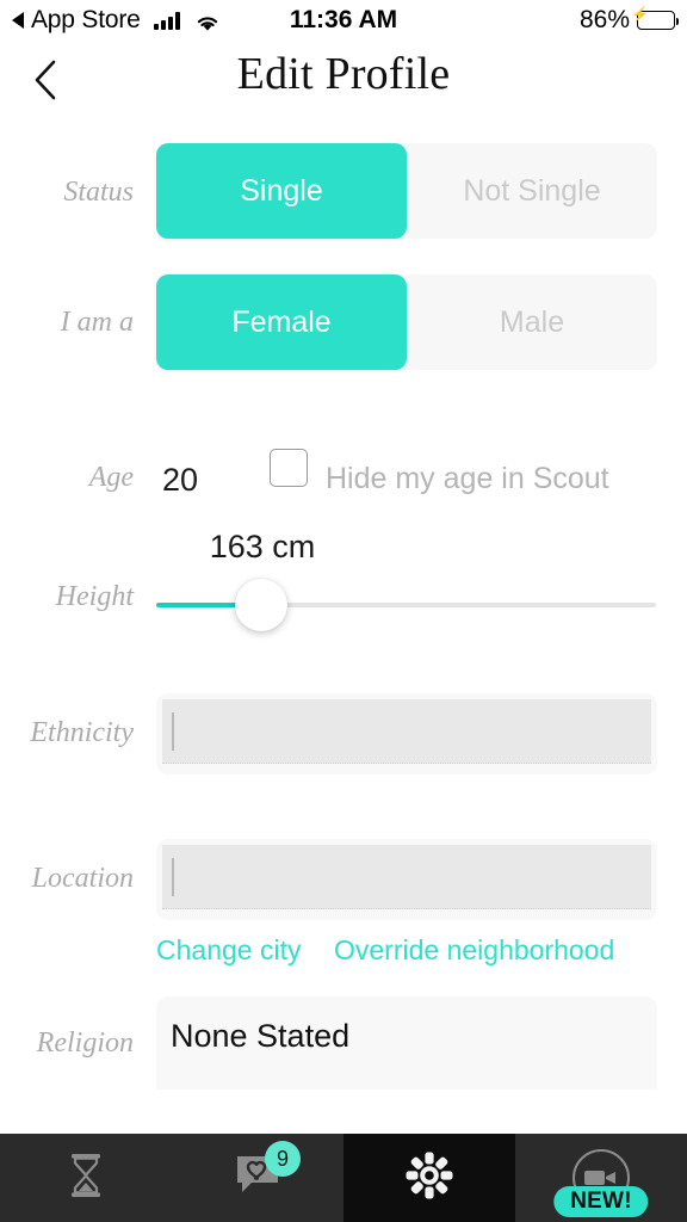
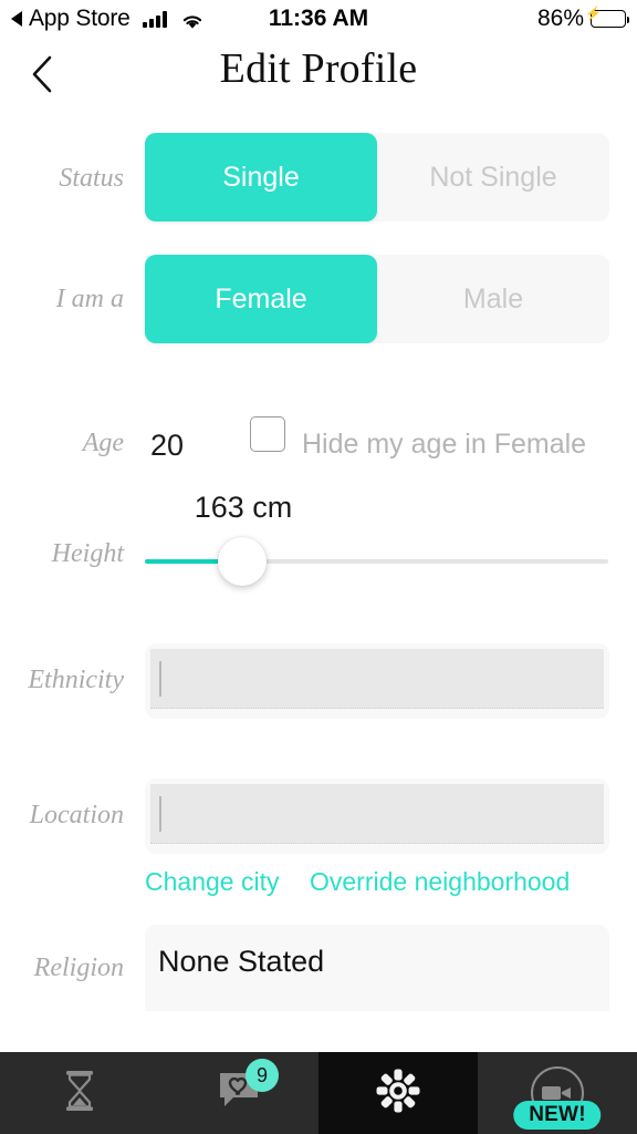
  App Store
  11:36 AM
  86%
  ⚡
  Edit Profile
  Status
  Single
  Not Single
  I am a
  Female
  Male
  Age
  20
- Hide my age in Scout
+ Hide my age in Female
  163 cm
  Height
  Ethnicity
  Location
  Change city
  Override neighborhood
  Religion
  None Stated
  9
  NEW!
